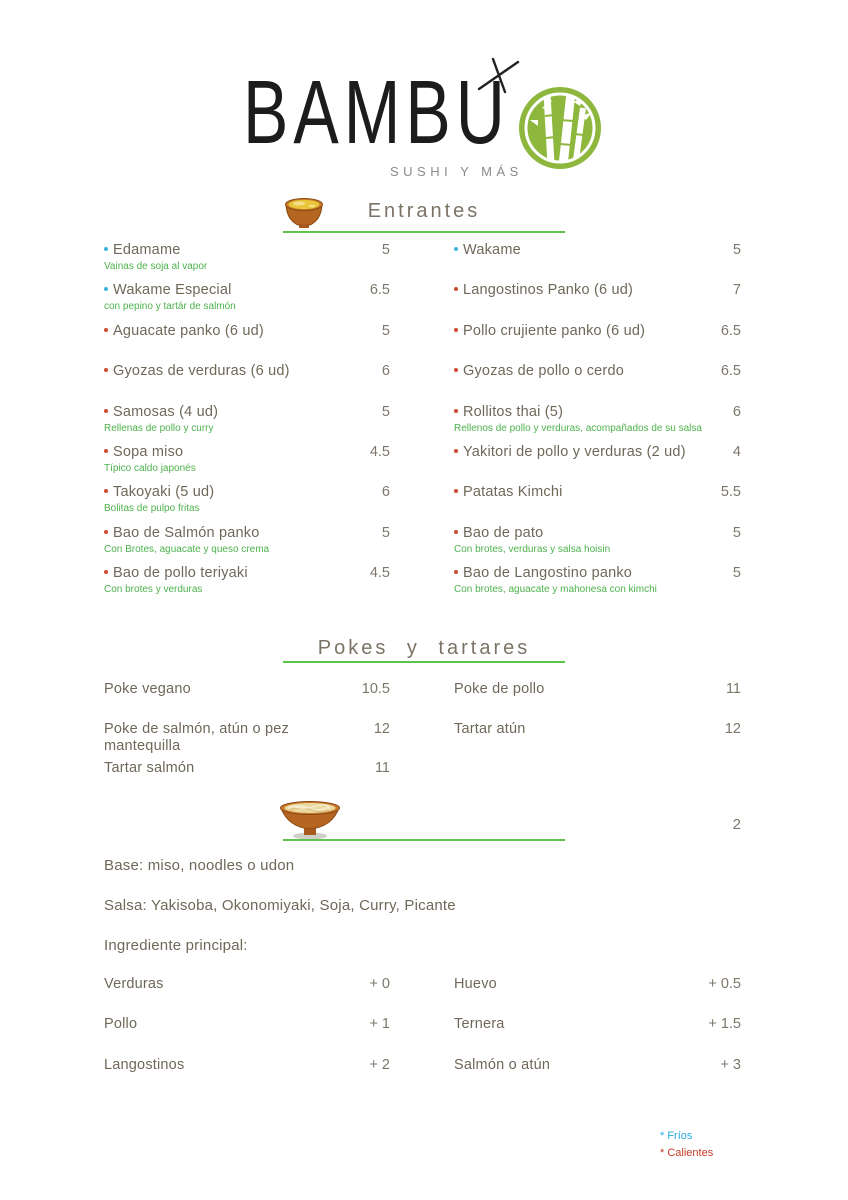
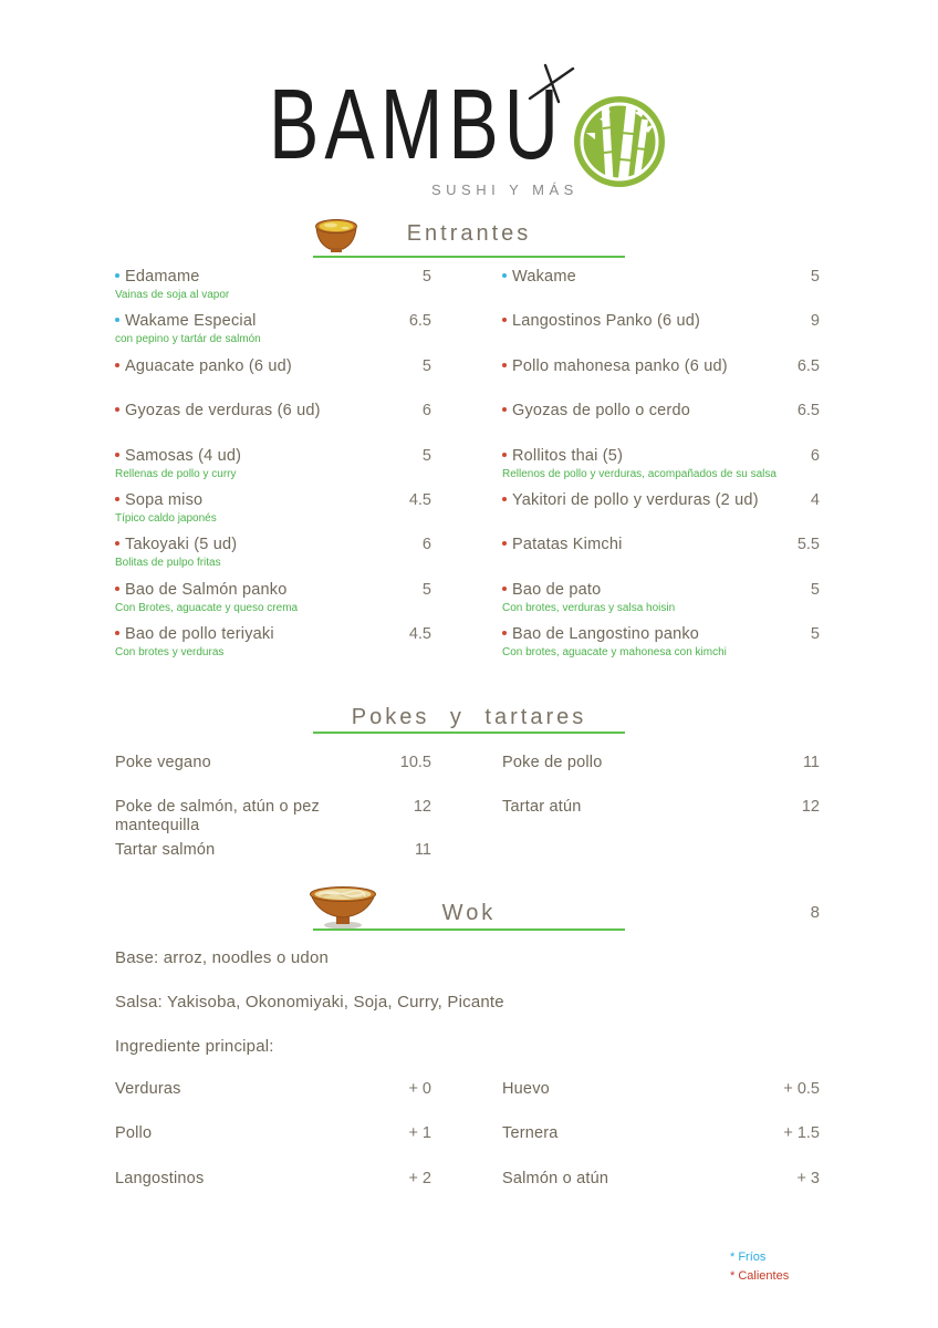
  BAMBU
  SUSHI Y MÁS
  Entrantes
  Edamame
  5
  Vainas de soja al vapor
  Wakame Especial
  6.5
  con pepino y tartár de salmón
  Aguacate panko (6 ud)
  5
  Gyozas de verduras (6 ud)
  6
  Samosas (4 ud)
  5
  Rellenas de pollo y curry
  Sopa miso
  4.5
  Típico caldo japonés
  Takoyaki (5 ud)
  6
  Bolitas de pulpo fritas
  Bao de Salmón panko
  5
  Con Brotes, aguacate y queso crema
  Bao de pollo teriyaki
  4.5
  Con brotes y verduras
  Wakame
  5
  Langostinos Panko (6 ud)
- 7
+ 9
- Pollo crujiente panko (6 ud)
+ Pollo mahonesa panko (6 ud)
  6.5
  Gyozas de pollo o cerdo
  6.5
  Rollitos thai (5)
  6
  Rellenos de pollo y verduras, acompañados de su salsa
  Yakitori de pollo y verduras (2 ud)
  4
  Patatas Kimchi
  5.5
  Bao de pato
  5
  Con brotes, verduras y salsa hoisin
  Bao de Langostino panko
  5
  Con brotes, aguacate y mahonesa con kimchi
  Pokes y tartares
  Poke vegano
  10.5
  Poke de salmón, atún o pez mantequilla
  12
  Tartar salmón
  11
  Poke de pollo
  11
  Tartar atún
  12
+ Wok
- 2
+ 8
- Base: miso, noodles o udon
+ Base: arroz, noodles o udon
  Salsa: Yakisoba, Okonomiyaki, Soja, Curry, Picante
  Ingrediente principal:
  Verduras
  + 0
  Pollo
  + 1
  Langostinos
  + 2
  Huevo
  + 0.5
  Ternera
  + 1.5
  Salmón o atún
  + 3
  * Fríos
  * Calientes
